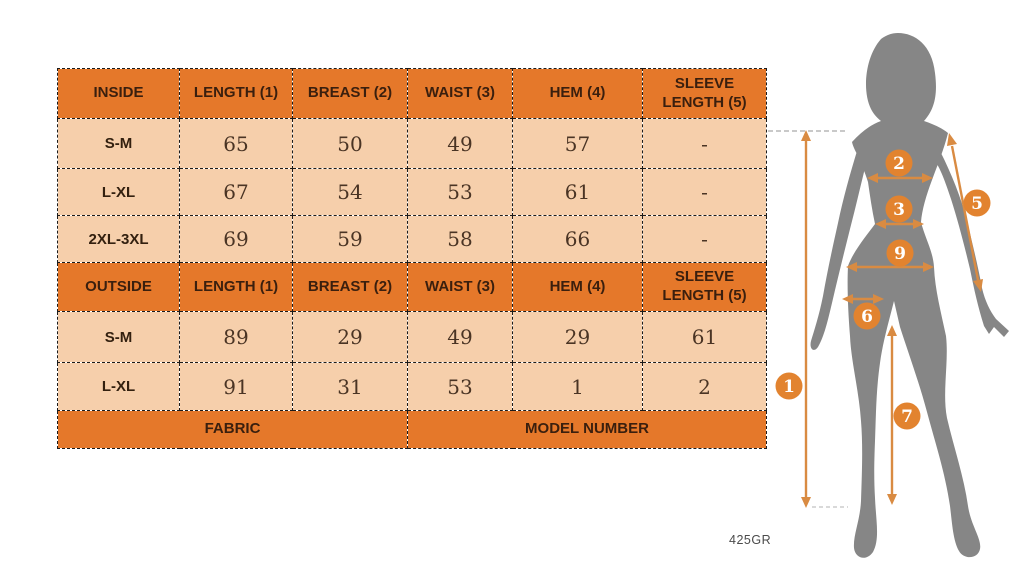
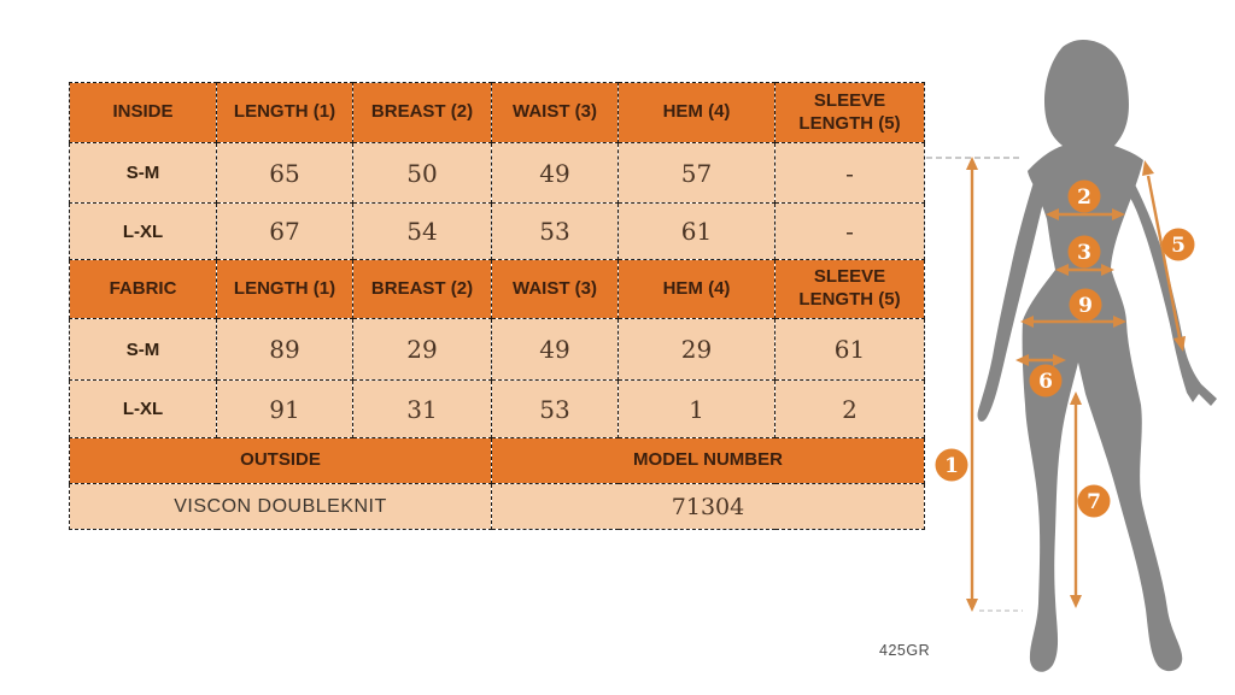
  INSIDE	LENGTH (1)	BREAST (2)	WAIST (3)	HEM (4)	SLEEVE LENGTH (5)
  S-M	65	50	49	57	-
  L-XL	67	54	53	61	-
- 2XL-3XL	69	59	58	66	-
- OUTSIDE	LENGTH (1)	BREAST (2)	WAIST (3)	HEM (4)	SLEEVE LENGTH (5)
+ FABRIC	LENGTH (1)	BREAST (2)	WAIST (3)	HEM (4)	SLEEVE LENGTH (5)
  S-M	89	29	49	29	61
  L-XL	91	31	53	1	2
- FABRIC	MODEL NUMBER
+ OUTSIDE	MODEL NUMBER
+ VISCON DOUBLEKNIT	71304
  425GR
  1
  2
  3
  9
  5
  6
  7
